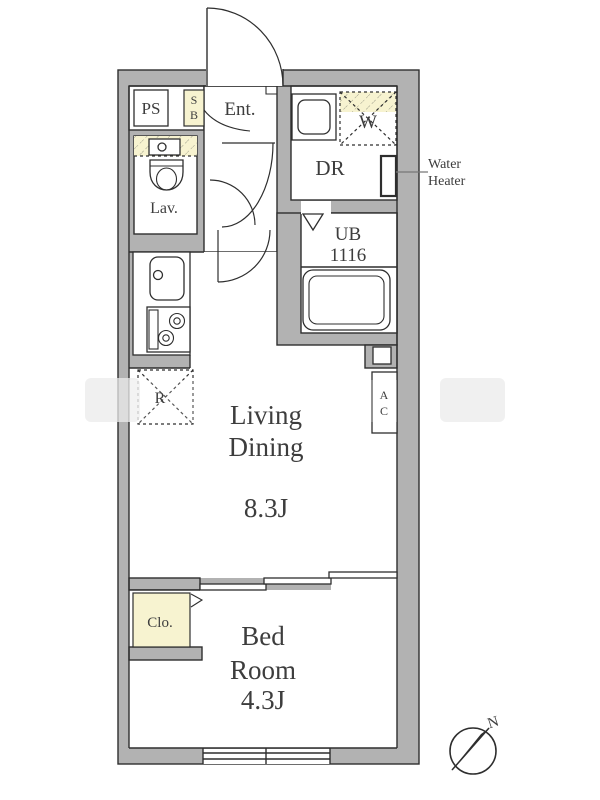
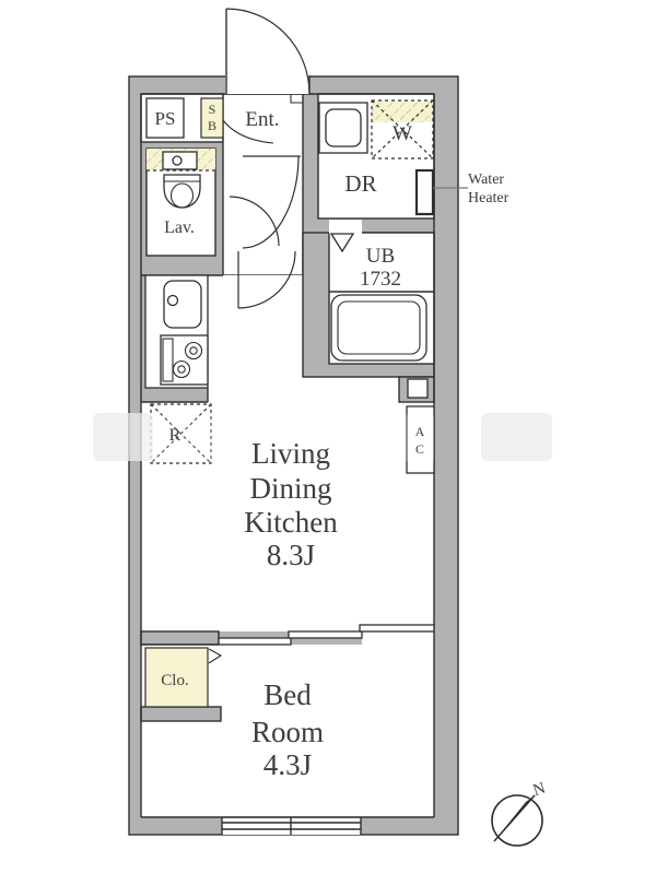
  PS
  S
  B
  Ent.
  DR
  W
  Lav.
  UB
- 1116
+ 1732
  R
  A
  C
  Living
  Dining
+ Kitchen
  8.3J
  Clo.
  Bed
  Room
  4.3J
  Water
  Heater
